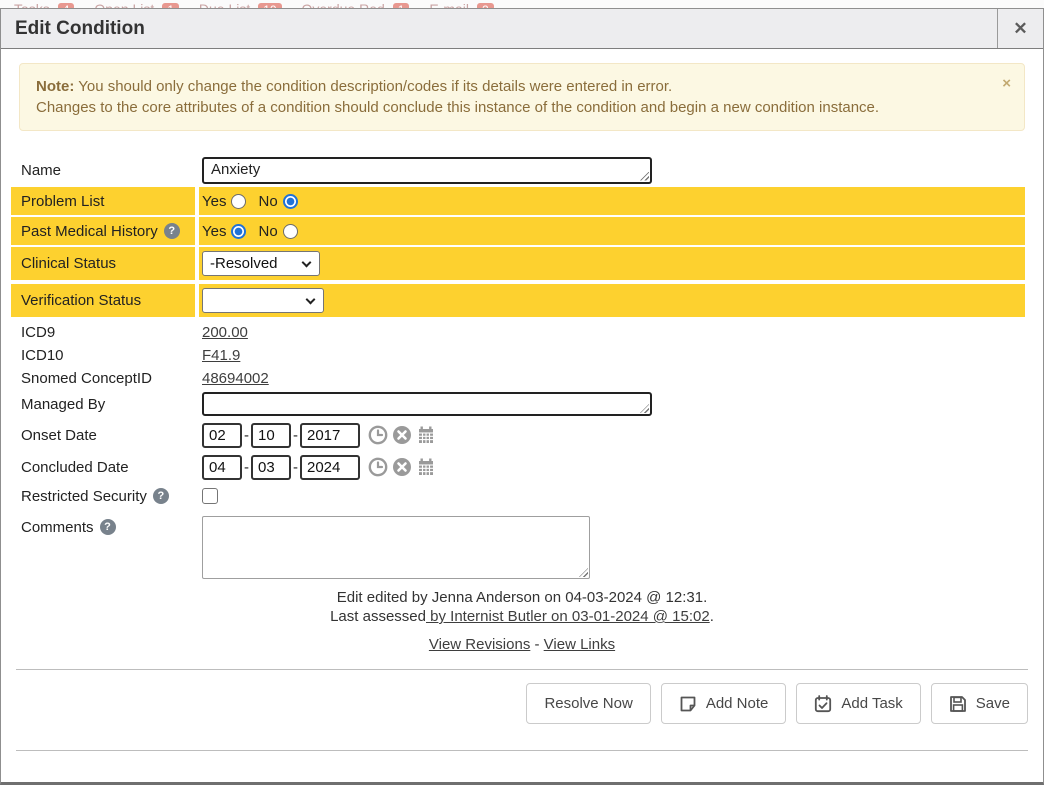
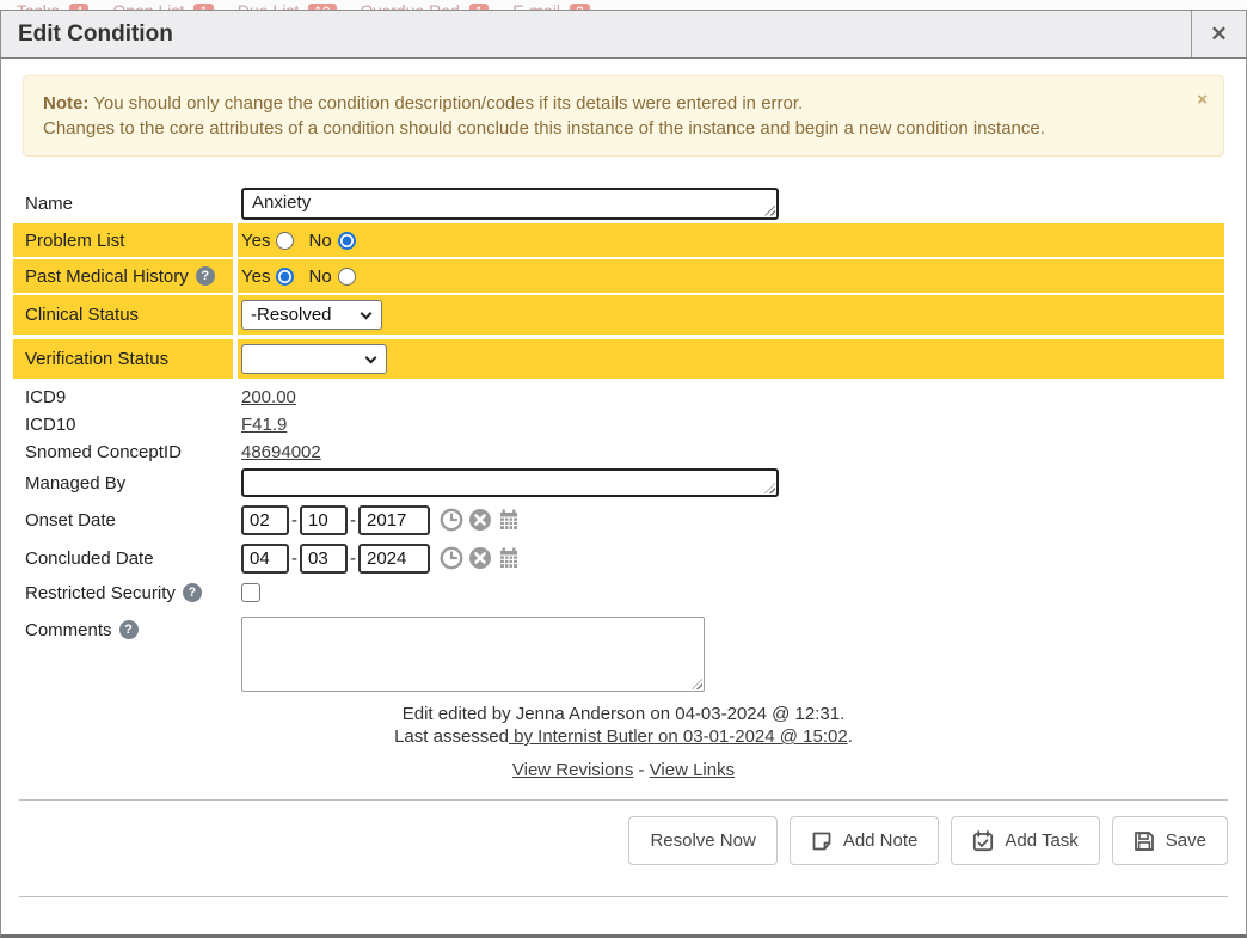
  Edit Condition
  ✕
  Note: You should only change the condition description/codes if its details were entered in error.
- Changes to the core attributes of a condition should conclude this instance of the condition and begin a new condition instance.
+ Changes to the core attributes of a condition should conclude this instance of the instance and begin a new condition instance.
  ×
  Name
  Anxiety
  Problem List
  Yes
  No
  Past Medical History
  ?
  Yes
  No
  Clinical Status
  -Resolved
  Verification Status
  ICD9
  200.00
  ICD10
  F41.9
  Snomed ConceptID
  48694002
  Managed By
  Onset Date
  02
  -
  10
  -
  2017
  Concluded Date
  04
  -
  03
  -
  2024
  Restricted Security
  ?
  Comments
  ?
  Edit edited by Jenna Anderson on 04-03-2024 @ 12:31.
  Last assessed by Internist Butler on 03-01-2024 @ 15:02.
  View Revisions - View Links
  Resolve Now
  Add Note
  Add Task
  Save
